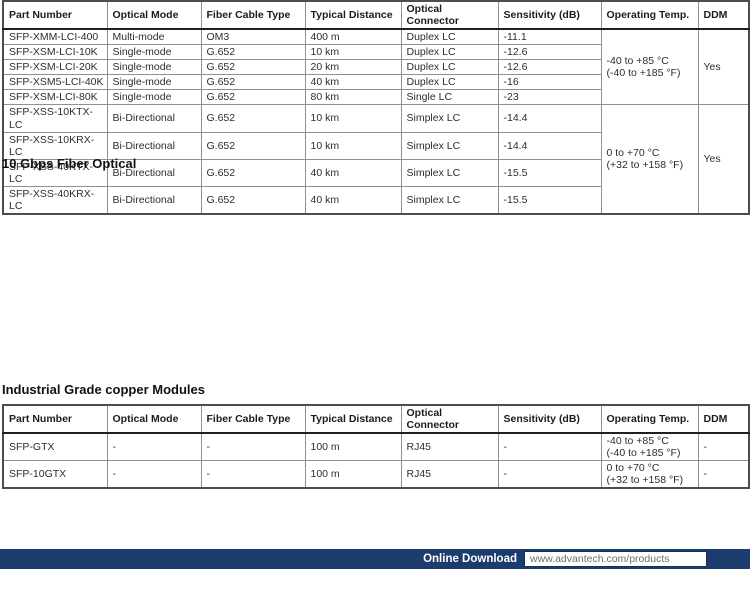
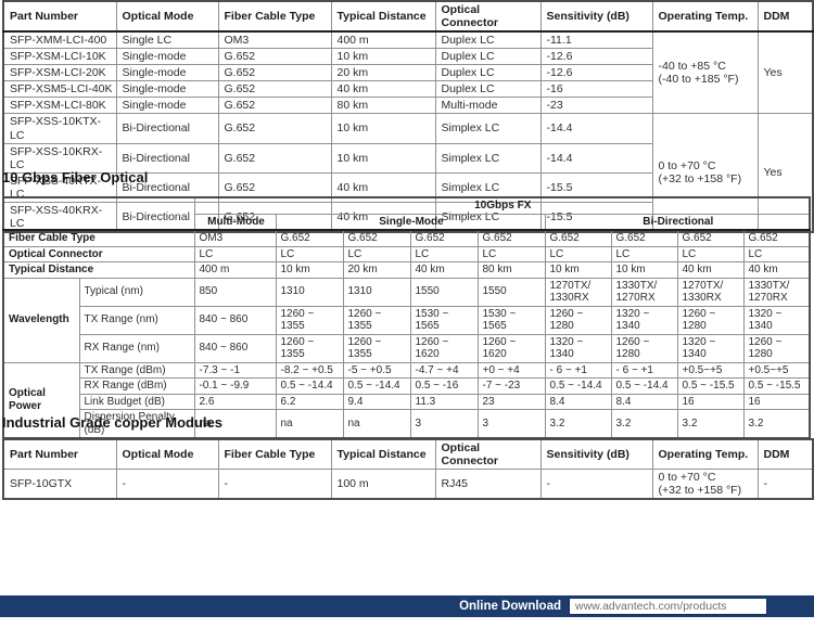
  Part Number	Optical Mode	Fiber Cable Type	Typical Distance	Optical Connector	Sensitivity (dB)	Operating Temp.	DDM
- SFP-XMM-LCI-400	Multi-mode	OM3	400 m	Duplex LC	-11.1	-40 to +85 °C (-40 to +185 °F)	Yes
+ SFP-XMM-LCI-400	Single LC	OM3	400 m	Duplex LC	-11.1	-40 to +85 °C (-40 to +185 °F)	Yes
  SFP-XSM-LCI-10K	Single-mode	G.652	10 km	Duplex LC	-12.6
  SFP-XSM-LCI-20K	Single-mode	G.652	20 km	Duplex LC	-12.6
  SFP-XSM5-LCI-40K	Single-mode	G.652	40 km	Duplex LC	-16
- SFP-XSM-LCI-80K	Single-mode	G.652	80 km	Single LC	-23
+ SFP-XSM-LCI-80K	Single-mode	G.652	80 km	Multi-mode	-23
  SFP-XSS-10KTX-LC	Bi-Directional	G.652	10 km	Simplex LC	-14.4	0 to +70 °C (+32 to +158 °F)	Yes
  SFP-XSS-10KRX-LC	Bi-Directional	G.652	10 km	Simplex LC	-14.4
  SFP-XSS-40KTX-LC	Bi-Directional	G.652	40 km	Simplex LC	-15.5
  SFP-XSS-40KRX-LC	Bi-Directional	G.652	40 km	Simplex LC	-15.5
  10 Gbps Fiber Optical
+ 	10Gbps FX
+ Multi-Mode	Single-Mode	Bi-Directional
+ Fiber Cable Type	OM3	G.652	G.652	G.652	G.652	G.652	G.652	G.652	G.652
+ Optical Connector	LC	LC	LC	LC	LC	LC	LC	LC	LC
+ Typical Distance	400 m	10 km	20 km	40 km	80 km	10 km	10 km	40 km	40 km
+ Wavelength	Typical (nm)	850	1310	1310	1550	1550	1270TX/ 1330RX	1330TX/ 1270RX	1270TX/ 1330RX	1330TX/ 1270RX
+ TX Range (nm)	840 ~ 860	1260 ~ 1355	1260 ~ 1355	1530 ~ 1565	1530 ~ 1565	1260 ~ 1280	1320 ~ 1340	1260 ~ 1280	1320 ~ 1340
+ RX Range (nm)	840 ~ 860	1260 ~ 1355	1260 ~ 1355	1260 ~ 1620	1260 ~ 1620	1320 ~ 1340	1260 ~ 1280	1320 ~ 1340	1260 ~ 1280
+ Optical Power	TX Range (dBm)	-7.3 ~ -1	-8.2 ~ +0.5	-5 ~ +0.5	-4.7 ~ +4	+0 ~ +4	- 6 ~ +1	- 6 ~ +1	+0.5~+5	+0.5~+5
+ RX Range (dBm)	-0.1 ~ -9.9	0.5 ~ -14.4	0.5 ~ -14.4	0.5 ~ -16	-7 ~ -23	0.5 ~ -14.4	0.5 ~ -14.4	0.5 ~ -15.5	0.5 ~ -15.5
+ Link Budget (dB)	2.6	6.2	9.4	11.3	23	8.4	8.4	16	16
+ Dispersion Penalty (dB)	na	na	na	3	3	3.2	3.2	3.2	3.2
  Industrial Grade copper Modules
  Part Number	Optical Mode	Fiber Cable Type	Typical Distance	Optical Connector	Sensitivity (dB)	Operating Temp.	DDM
- SFP-GTX	-	-	100 m	RJ45	-	-40 to +85 °C (-40 to +185 °F)	-
  SFP-10GTX	-	-	100 m	RJ45	-	0 to +70 °C (+32 to +158 °F)	-
  Online Download
  www.advantech.com/products
